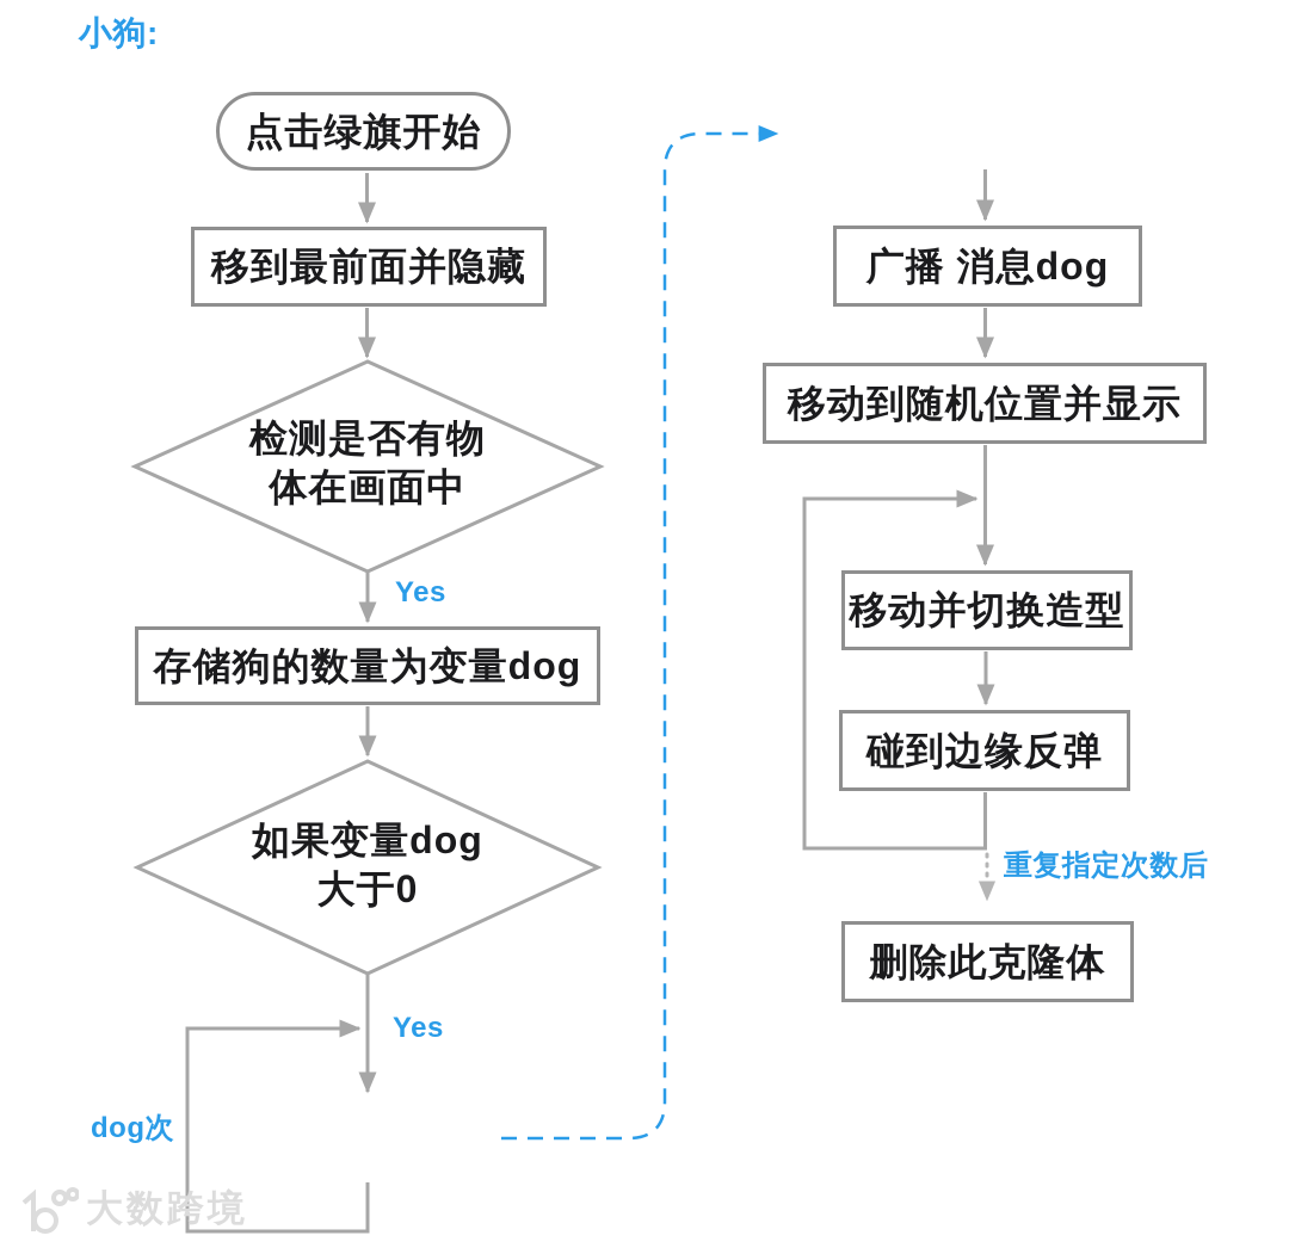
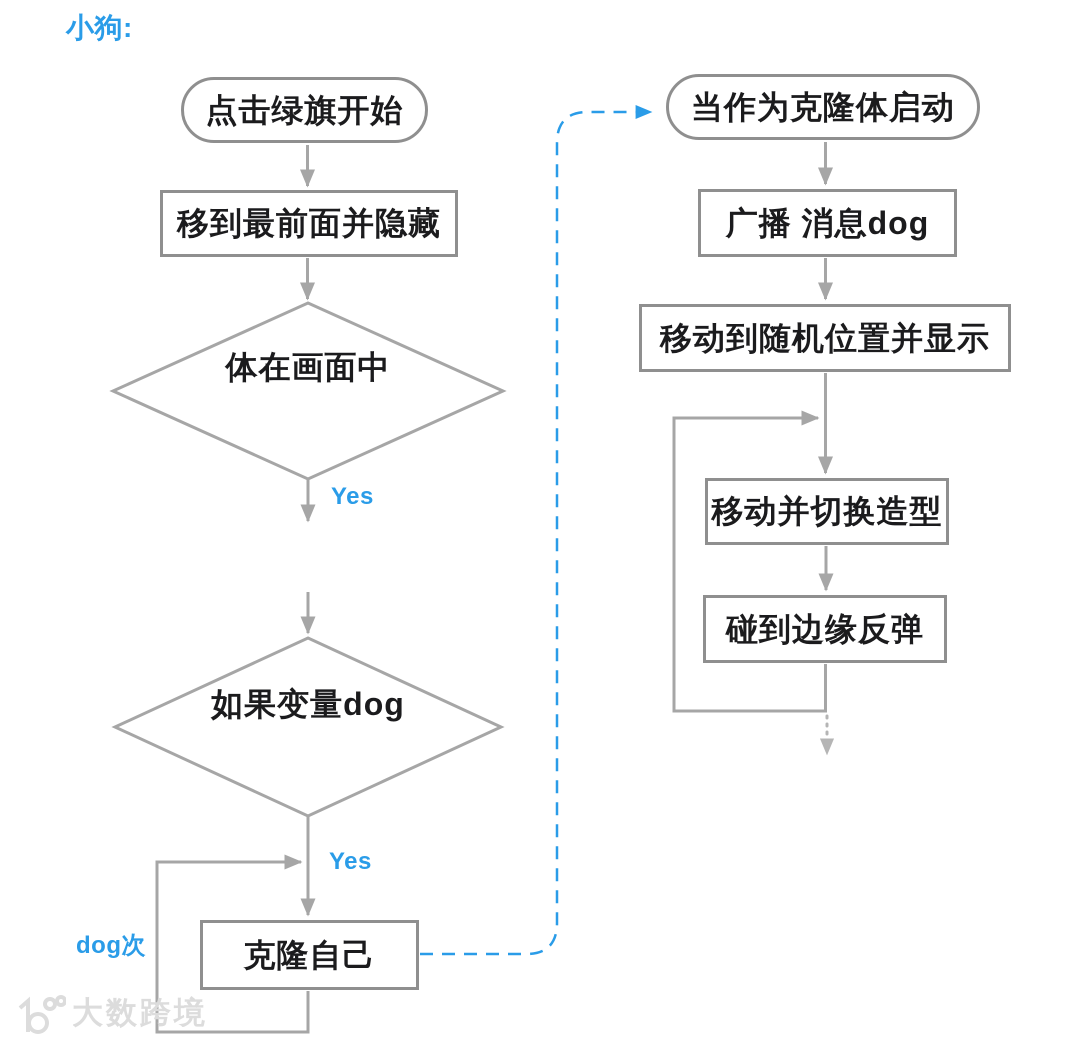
  小狗:
  点击绿旗开始
  移到最前面并隐藏
- 检测是否有物
  体在画面中
  Yes
- 存储狗的数量为变量dog
  如果变量dog
- 大于0
  Yes
  dog次
+ 克隆自己
+ 当作为克隆体启动
  广播 消息dog
  移动到随机位置并显示
  移动并切换造型
  碰到边缘反弹
- 重复指定次数后
- 删除此克隆体
  大数跨境
